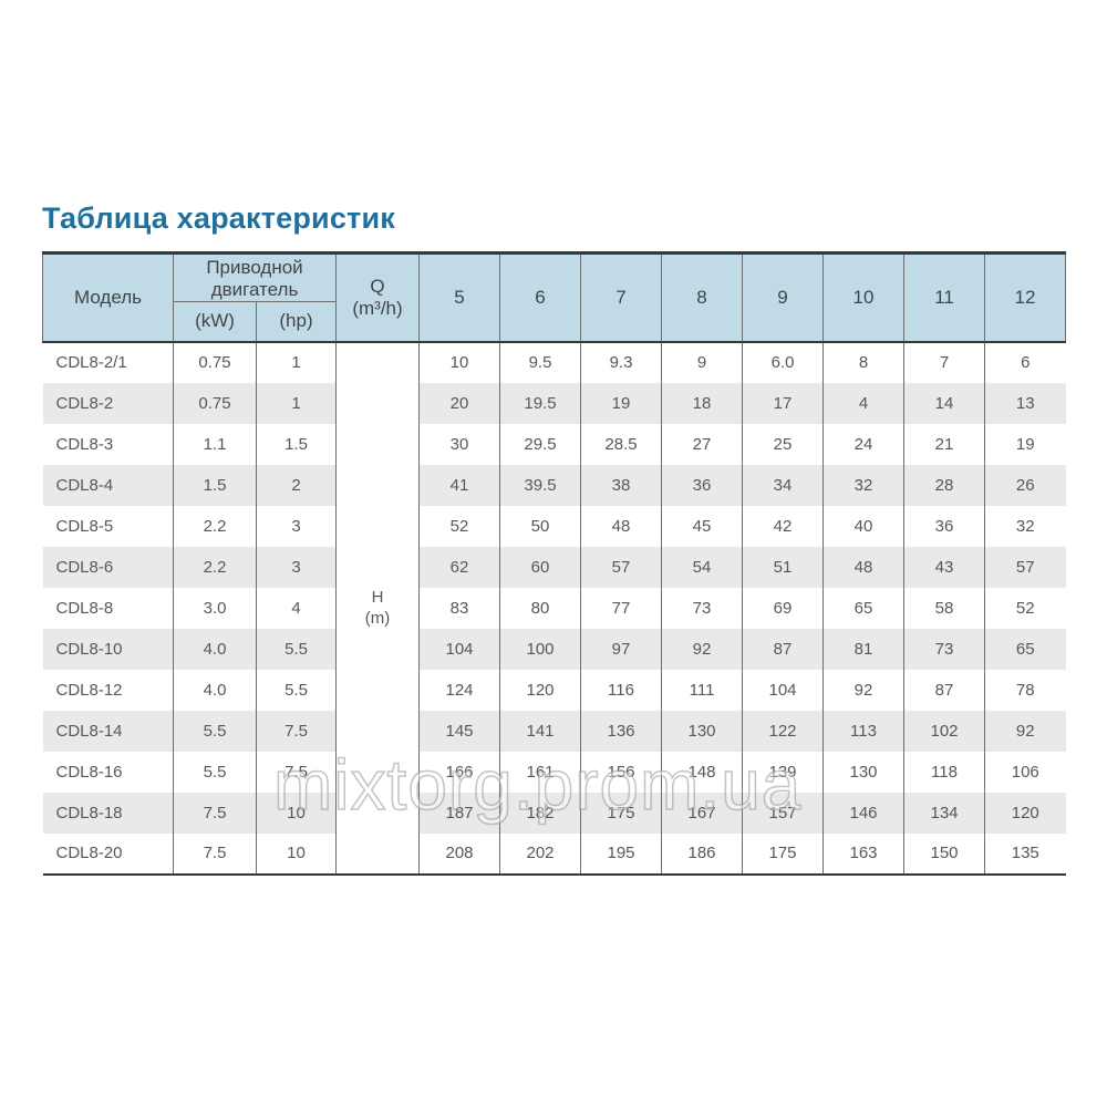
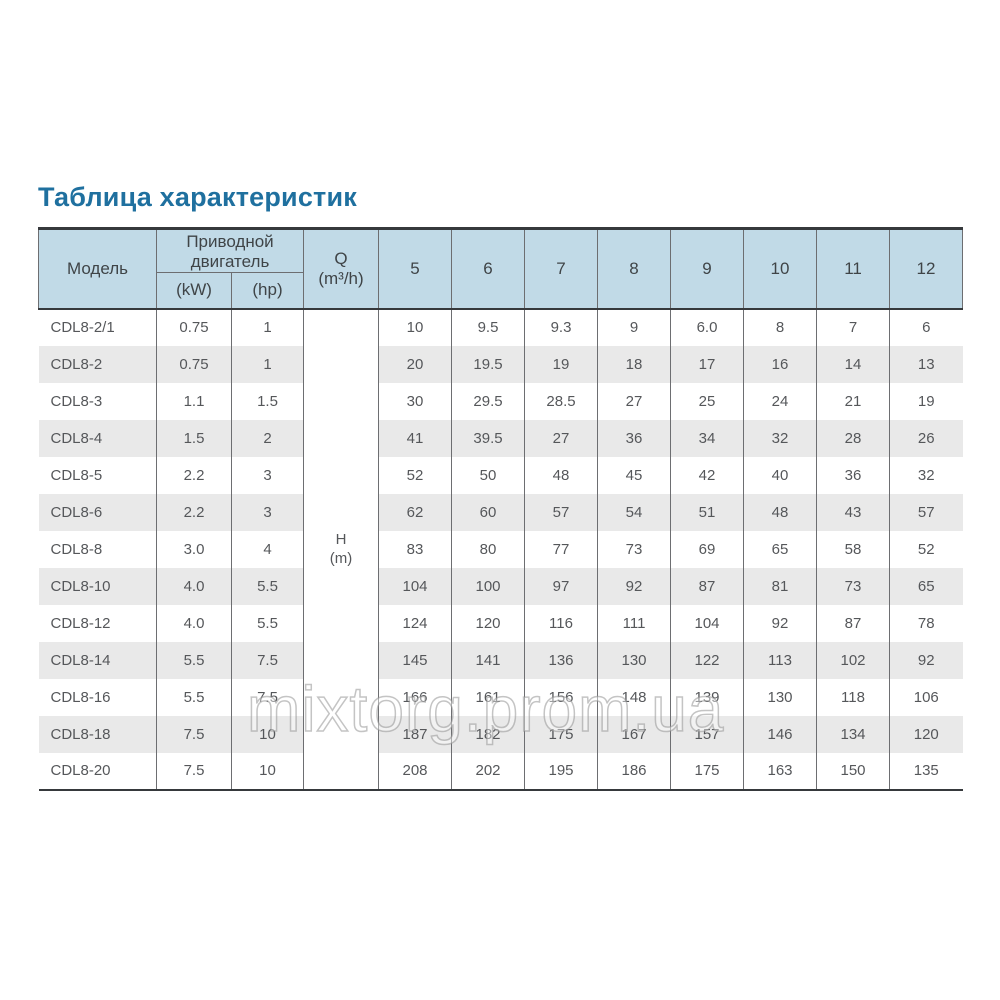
  Таблица характеристик
  Модель	Приводной двигатель	Q(m³/h)	5	6	7	8	9	10	11	12
  (kW)	(hp)
  CDL8-2/1	0.75	1	H(m)	10	9.5	9.3	9	6.0	8	7	6
- CDL8-2	0.75	1	20	19.5	19	18	17	4	14	13
+ CDL8-2	0.75	1	20	19.5	19	18	17	16	14	13
  CDL8-3	1.1	1.5	30	29.5	28.5	27	25	24	21	19
- CDL8-4	1.5	2	41	39.5	38	36	34	32	28	26
+ CDL8-4	1.5	2	41	39.5	27	36	34	32	28	26
  CDL8-5	2.2	3	52	50	48	45	42	40	36	32
  CDL8-6	2.2	3	62	60	57	54	51	48	43	57
  CDL8-8	3.0	4	83	80	77	73	69	65	58	52
  CDL8-10	4.0	5.5	104	100	97	92	87	81	73	65
  CDL8-12	4.0	5.5	124	120	116	111	104	92	87	78
  CDL8-14	5.5	7.5	145	141	136	130	122	113	102	92
  CDL8-16	5.5	7.5	166	161	156	148	139	130	118	106
  CDL8-18	7.5	10	187	182	175	167	157	146	134	120
  CDL8-20	7.5	10	208	202	195	186	175	163	150	135
  mixtorg.prom.ua
